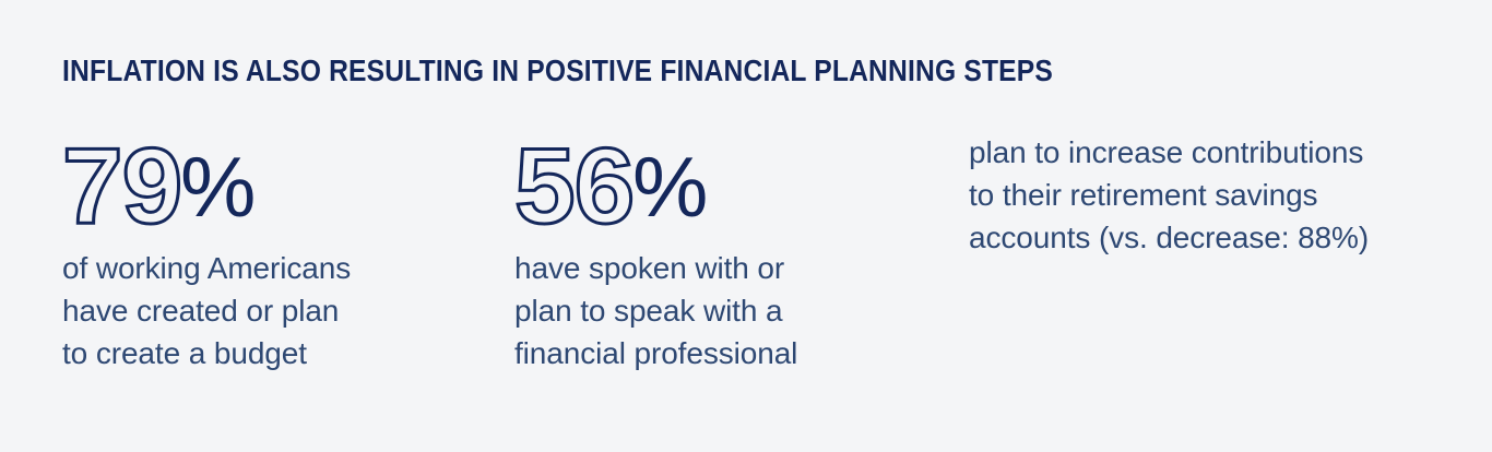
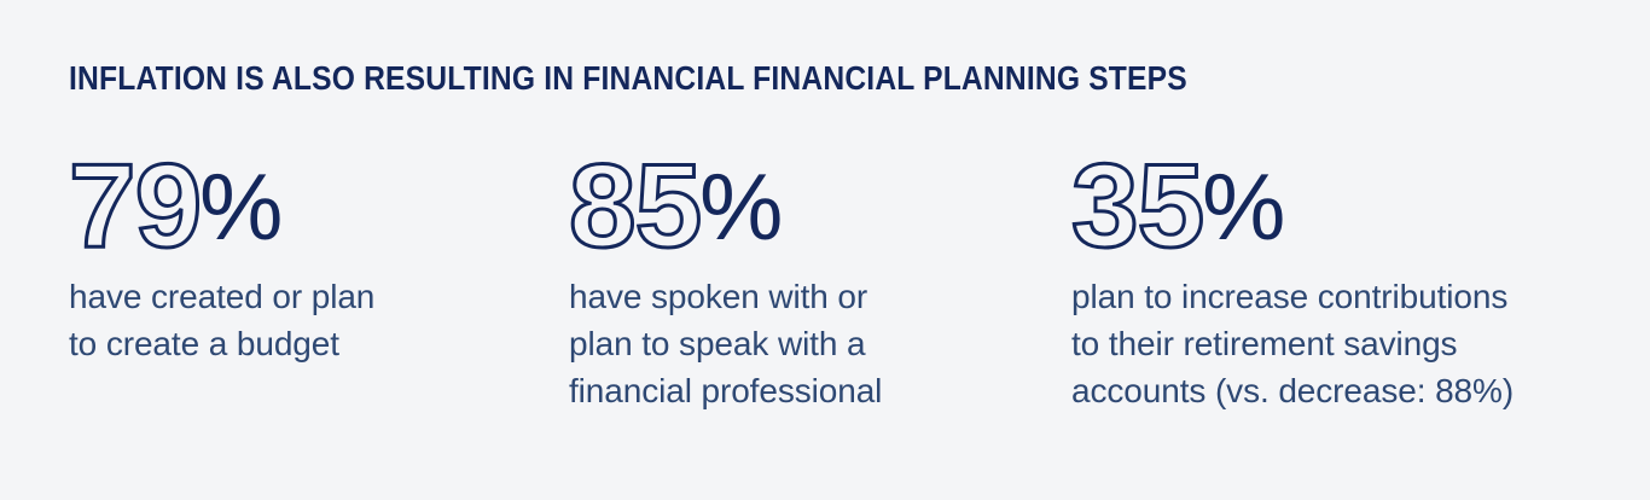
- INFLATION IS ALSO RESULTING IN POSITIVE FINANCIAL PLANNING STEPS
+ INFLATION IS ALSO RESULTING IN FINANCIAL FINANCIAL PLANNING STEPS
  79%
- of working Americans
  have created or plan
  to create a budget
- 56%
+ 85%
  have spoken with or
  plan to speak with a
  financial professional
+ 35%
  plan to increase contributions
  to their retirement savings
  accounts (vs. decrease: 88%)
